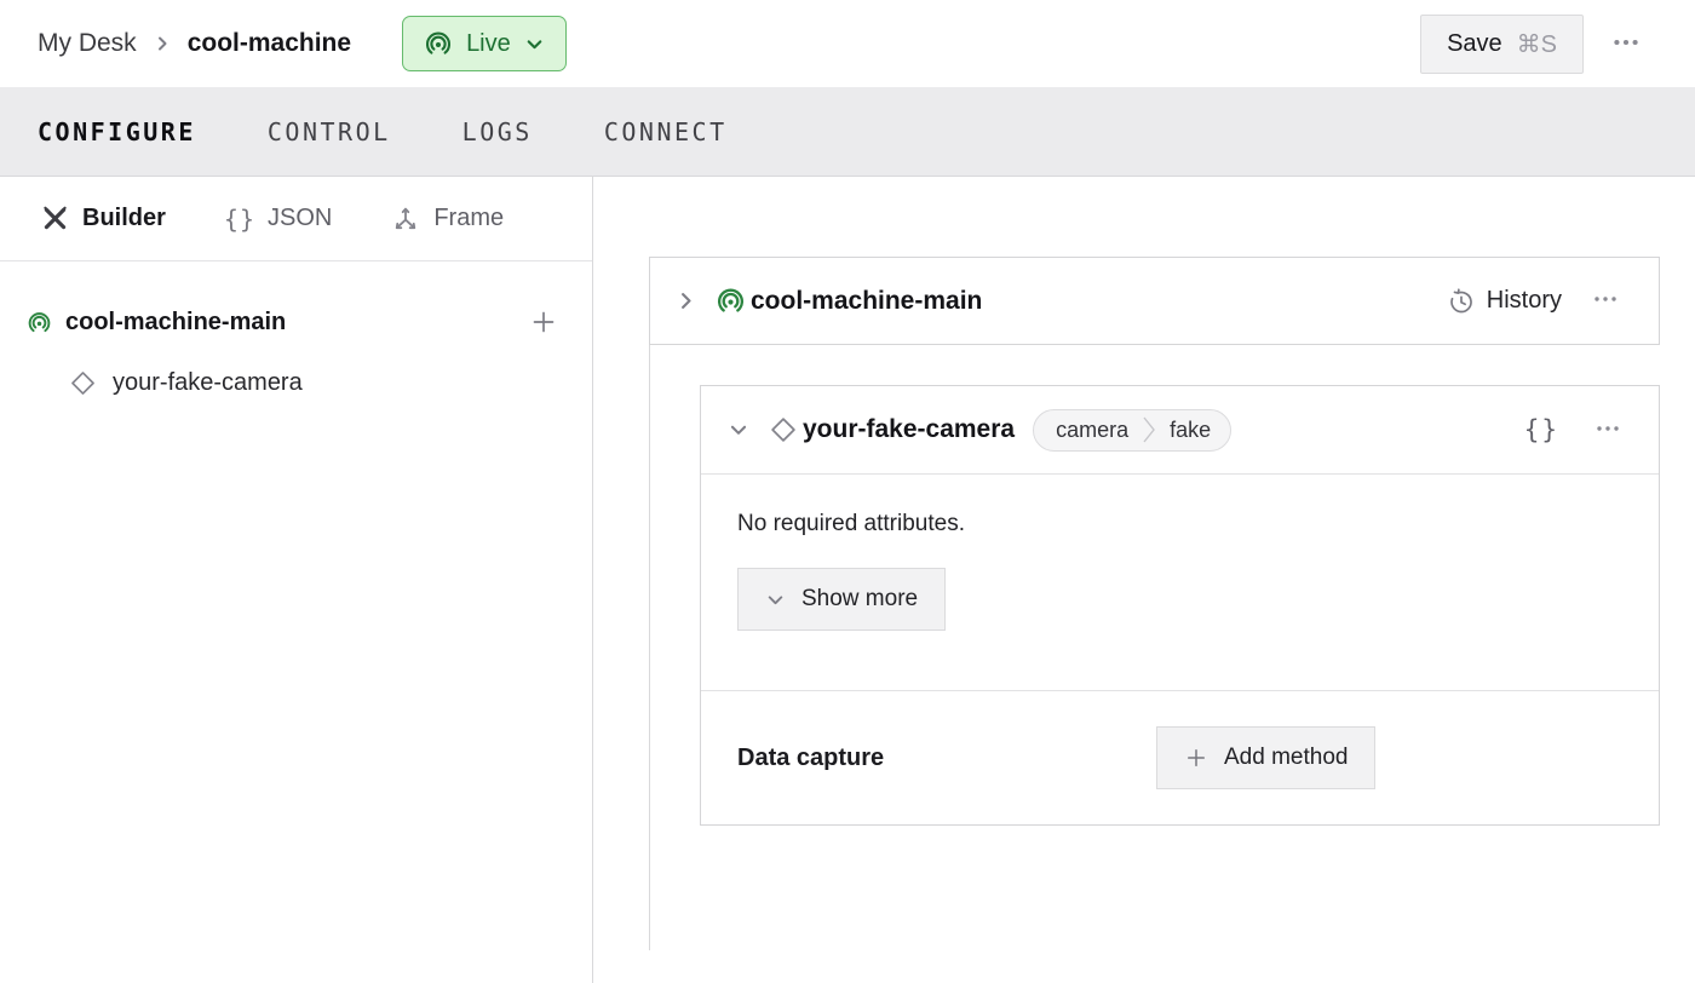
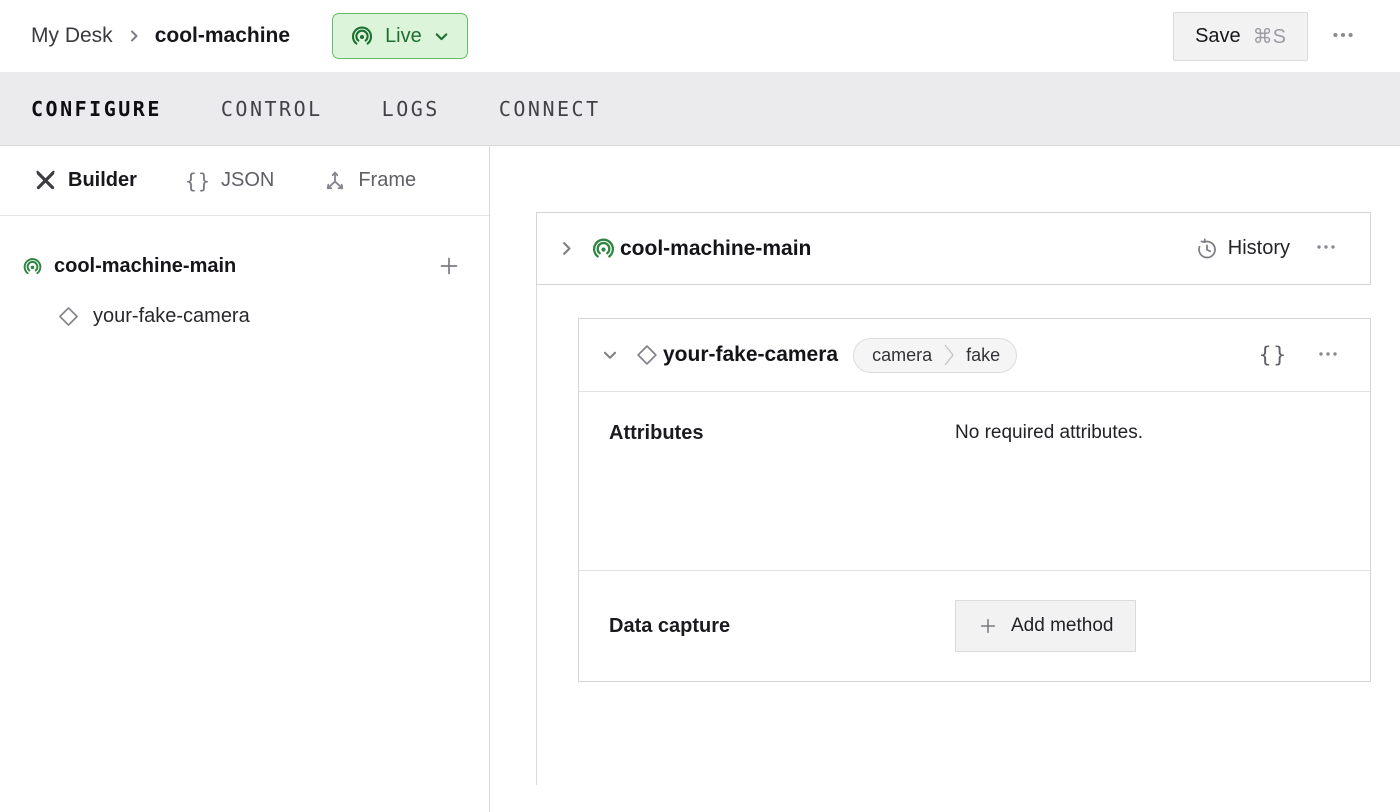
  My Desk
  cool-machine
  Live
  Save
  ⌘S
  CONFIGURE
  CONTROL
  LOGS
  CONNECT
  Builder
  {}
  JSON
  Frame
  cool-machine-main
  your-fake-camera
  cool-machine-main
  History
  your-fake-camera
  camera
  fake
  {}
+ Attributes
  No required attributes.
- Show more
  Data capture
  Add method
